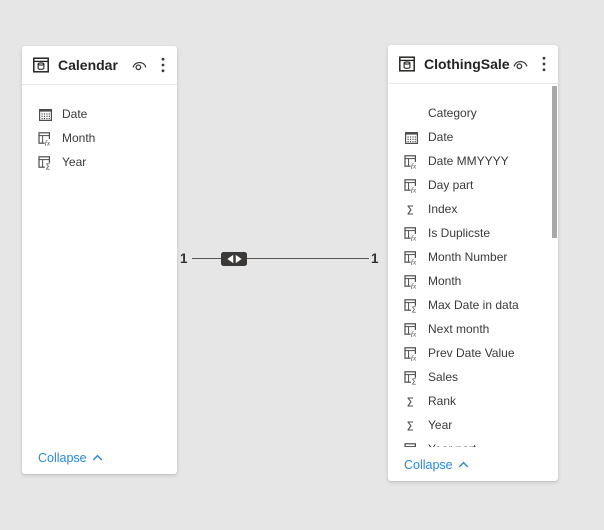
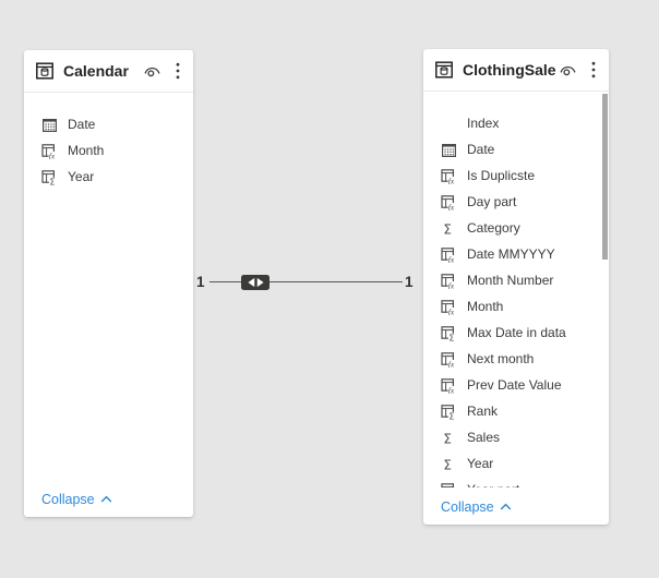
  Calendar
  Date
  fx
  Month
  Σ
  Year
  Collapse
  ClothingSale
- Category
+ Index
  Date
  fx
- Date MMYYYY
+ Is Duplicste
  fx
  Day part
  Σ
- Index
+ Category
  fx
- Is Duplicste
+ Date MMYYYY
  fx
  Month Number
  fx
  Month
  Σ
  Max Date in data
  fx
  Next month
  fx
  Prev Date Value
  Σ
- Sales
+ Rank
  Σ
- Rank
+ Sales
  Σ
  Year
  Collapse
  1
  1
